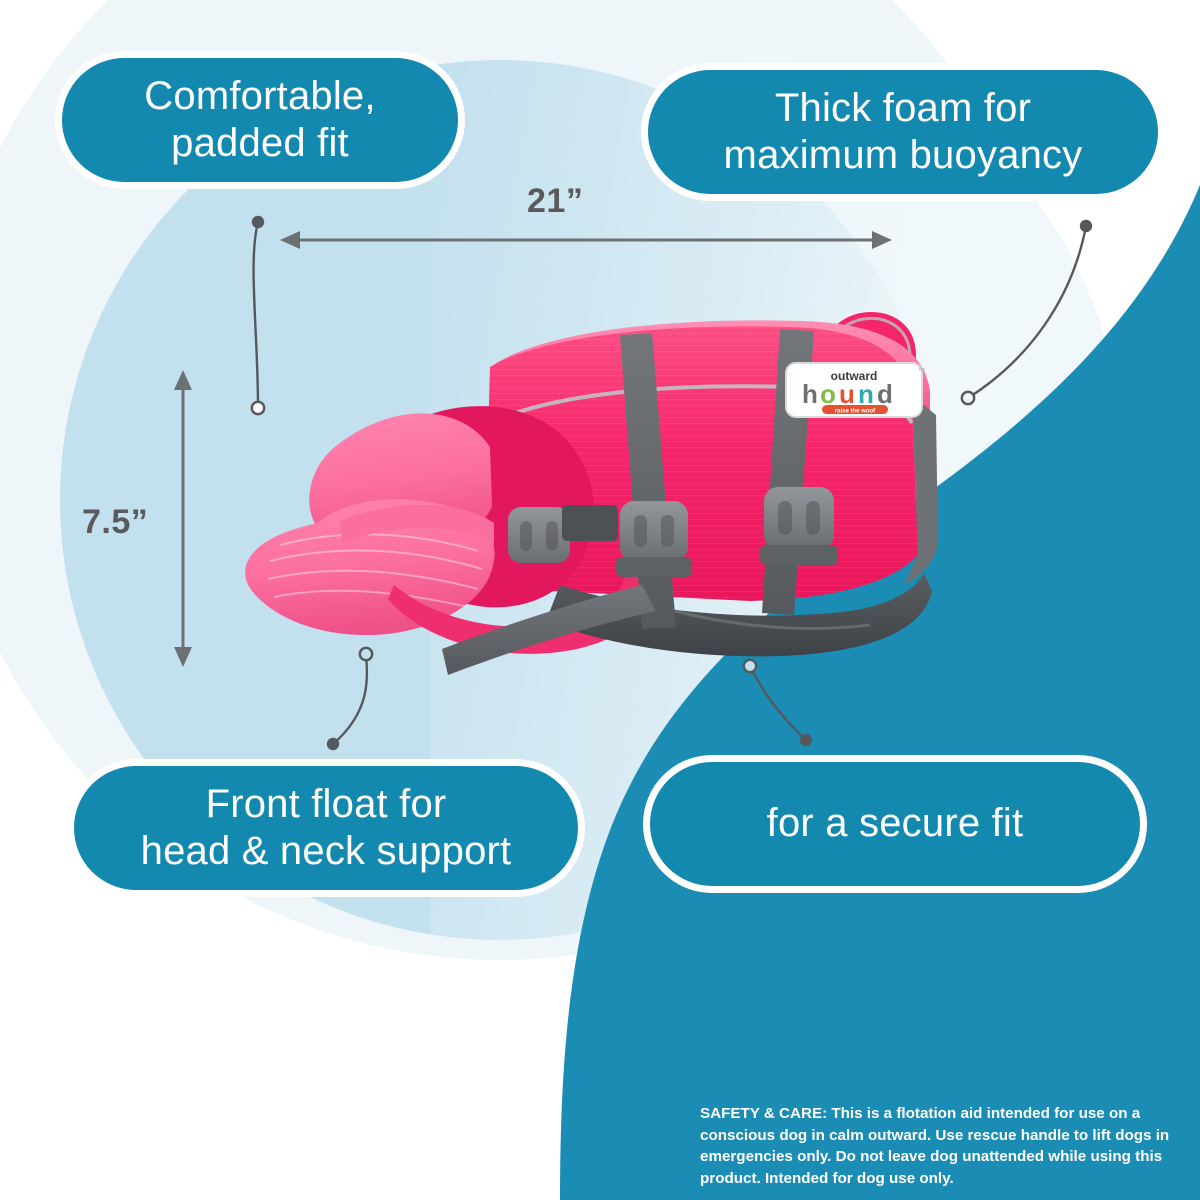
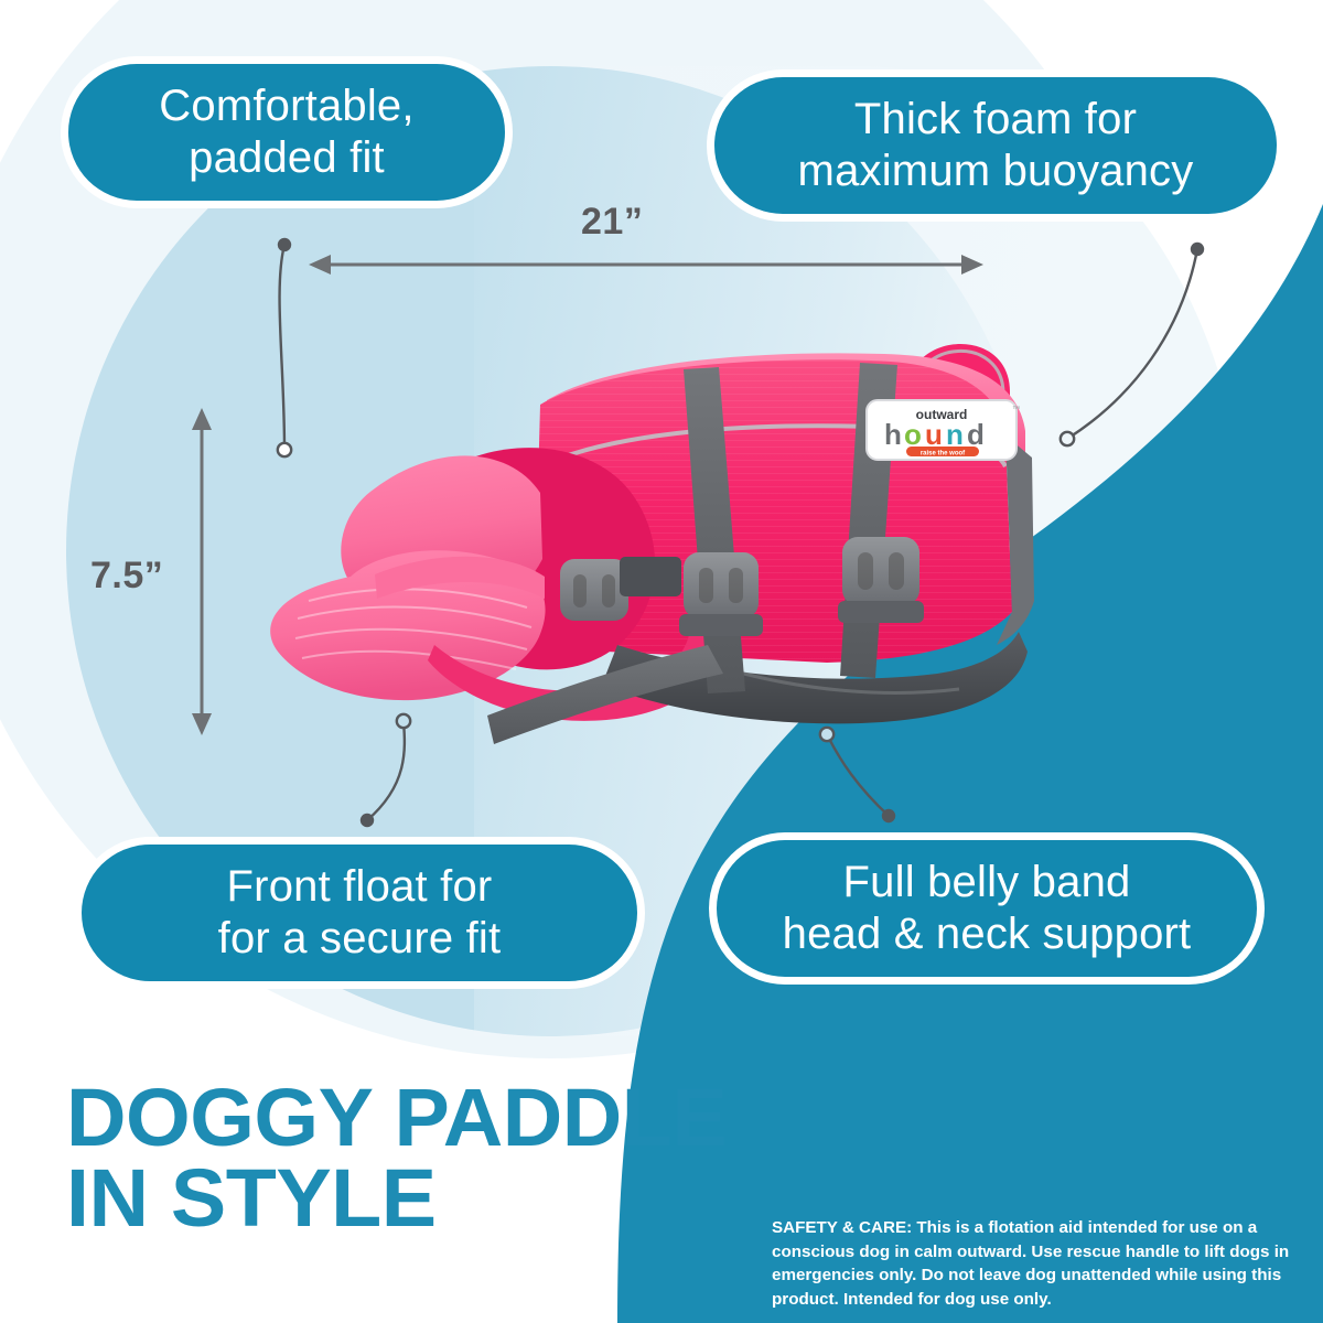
  21”
  7.5”
  outward
  h
  o
  u
  n
  d
  Comfortable,
  padded fit
  Thick foam for
  maximum buoyancy
  Front float for
- head & neck support
+ for a secure fit
+ Full belly band
- for a secure fit
+ head & neck support
+ DOGGY PADDLE
+ IN STYLE
  SAFETY & CARE: This is a flotation aid intended for use on a conscious dog in calm outward. Use rescue handle to lift dogs in emergencies only. Do not leave dog unattended while using this product. Intended for dog use only.
